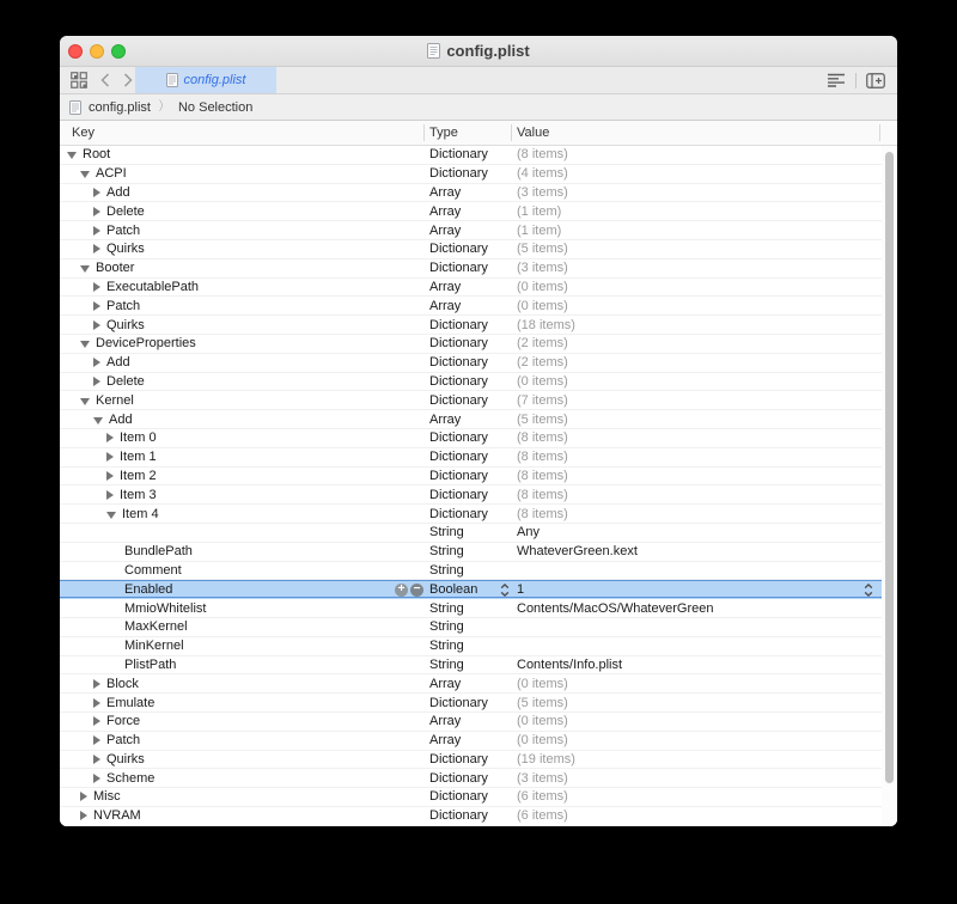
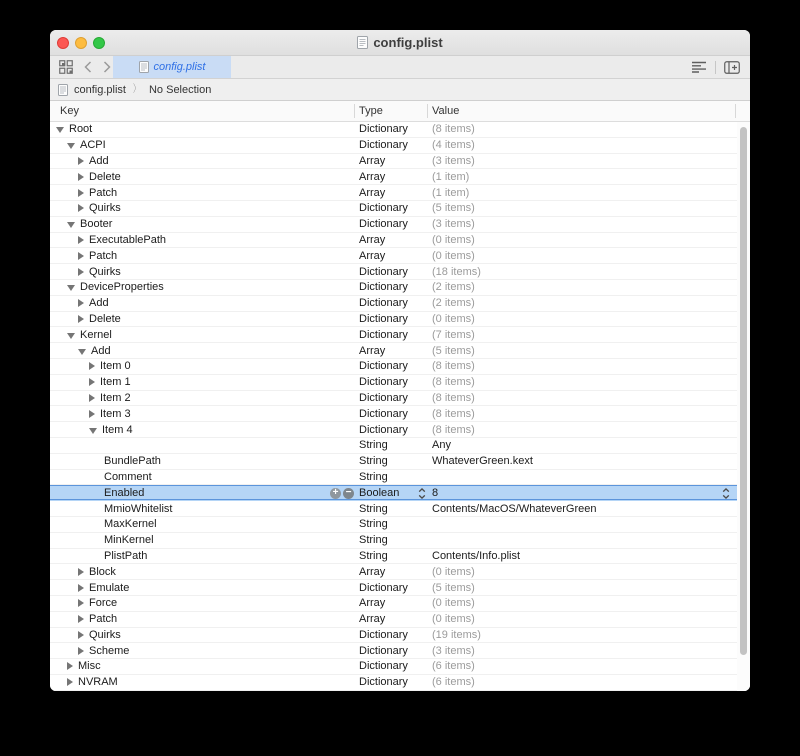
  config.plist
  config.plist
  config.plist
  〉
  No Selection
  Key
  Type
  Value
  Root
  Dictionary
  (8 items)
  ACPI
  Dictionary
  (4 items)
  Add
  Array
  (3 items)
  Delete
  Array
  (1 item)
  Patch
  Array
  (1 item)
  Quirks
  Dictionary
  (5 items)
  Booter
  Dictionary
  (3 items)
  ExecutablePath
  Array
  (0 items)
  Patch
  Array
  (0 items)
  Quirks
  Dictionary
  (18 items)
  DeviceProperties
  Dictionary
  (2 items)
  Add
  Dictionary
  (2 items)
  Delete
  Dictionary
  (0 items)
  Kernel
  Dictionary
  (7 items)
  Add
  Array
  (5 items)
  Item 0
  Dictionary
  (8 items)
  Item 1
  Dictionary
  (8 items)
  Item 2
  Dictionary
  (8 items)
  Item 3
  Dictionary
  (8 items)
  Item 4
  Dictionary
  (8 items)
  String
  Any
  BundlePath
  String
  WhateverGreen.kext
  Comment
  String
  Enabled
  Boolean
- 1
+ 8
  +
  −
  MmioWhitelist
  String
  Contents/MacOS/WhateverGreen
  MaxKernel
  String
  MinKernel
  String
  PlistPath
  String
  Contents/Info.plist
  Block
  Array
  (0 items)
  Emulate
  Dictionary
  (5 items)
  Force
  Array
  (0 items)
  Patch
  Array
  (0 items)
  Quirks
  Dictionary
  (19 items)
  Scheme
  Dictionary
  (3 items)
  Misc
  Dictionary
  (6 items)
  NVRAM
  Dictionary
  (6 items)
